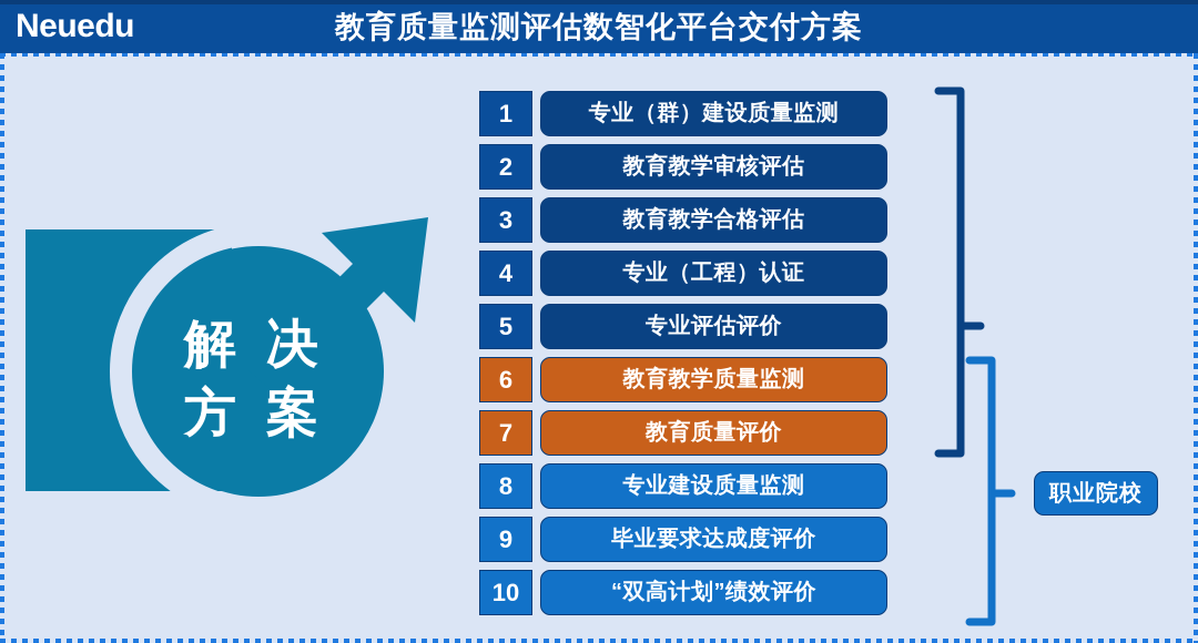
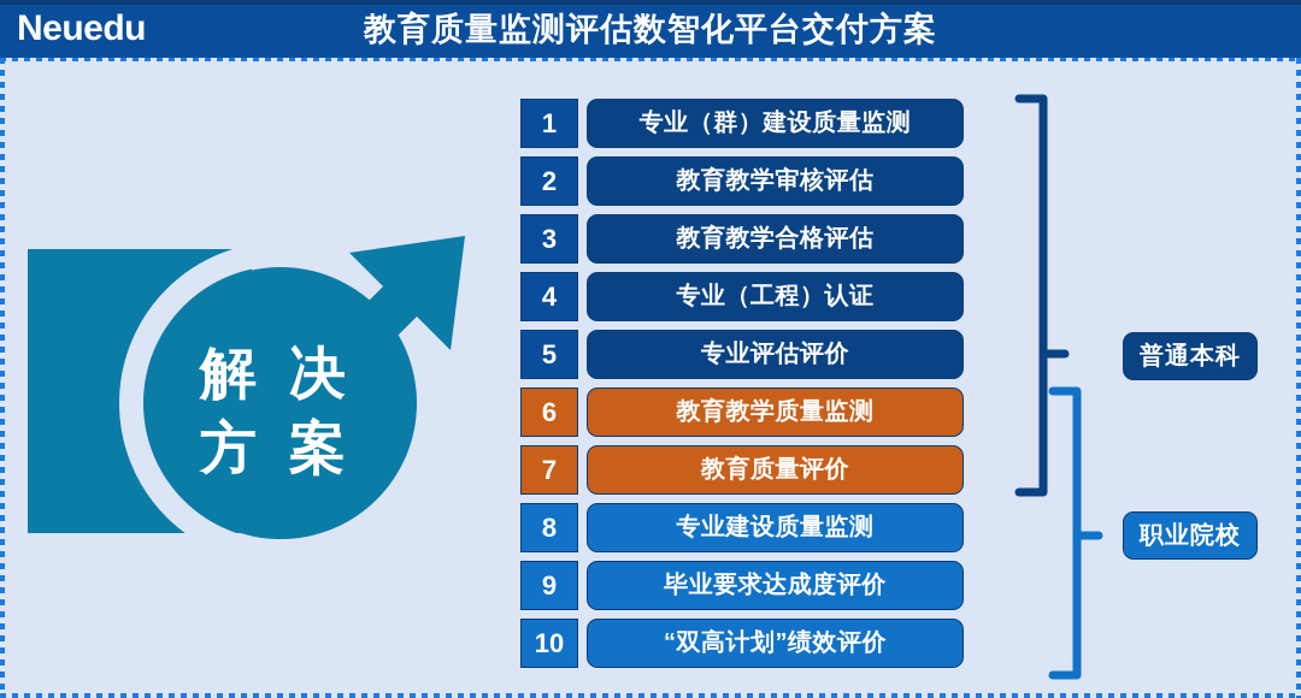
  Neuedu
  教育质量监测评估数智化平台交付方案
  解 决
  方 案
  1
  专业（群）建设质量监测
  2
  教育教学审核评估
  3
  教育教学合格评估
  4
  专业（工程）认证
  5
  专业评估评价
  6
  教育教学质量监测
  7
  教育质量评价
  8
  专业建设质量监测
  9
  毕业要求达成度评价
  10
  “双高计划”绩效评价
+ 普通本科
  职业院校
